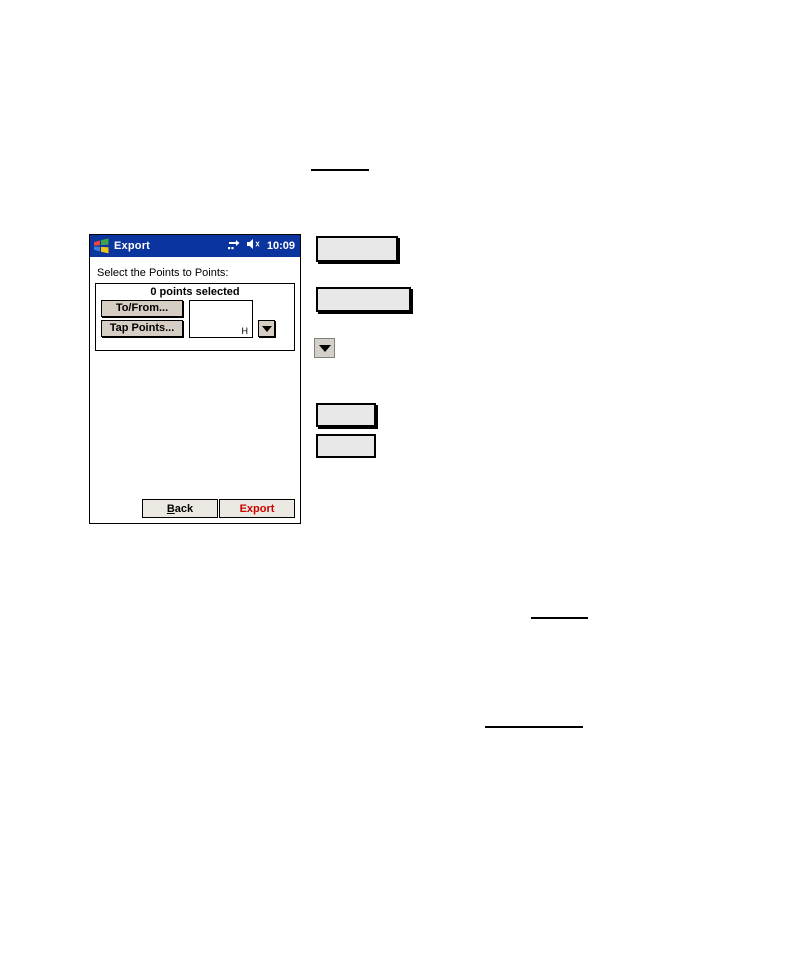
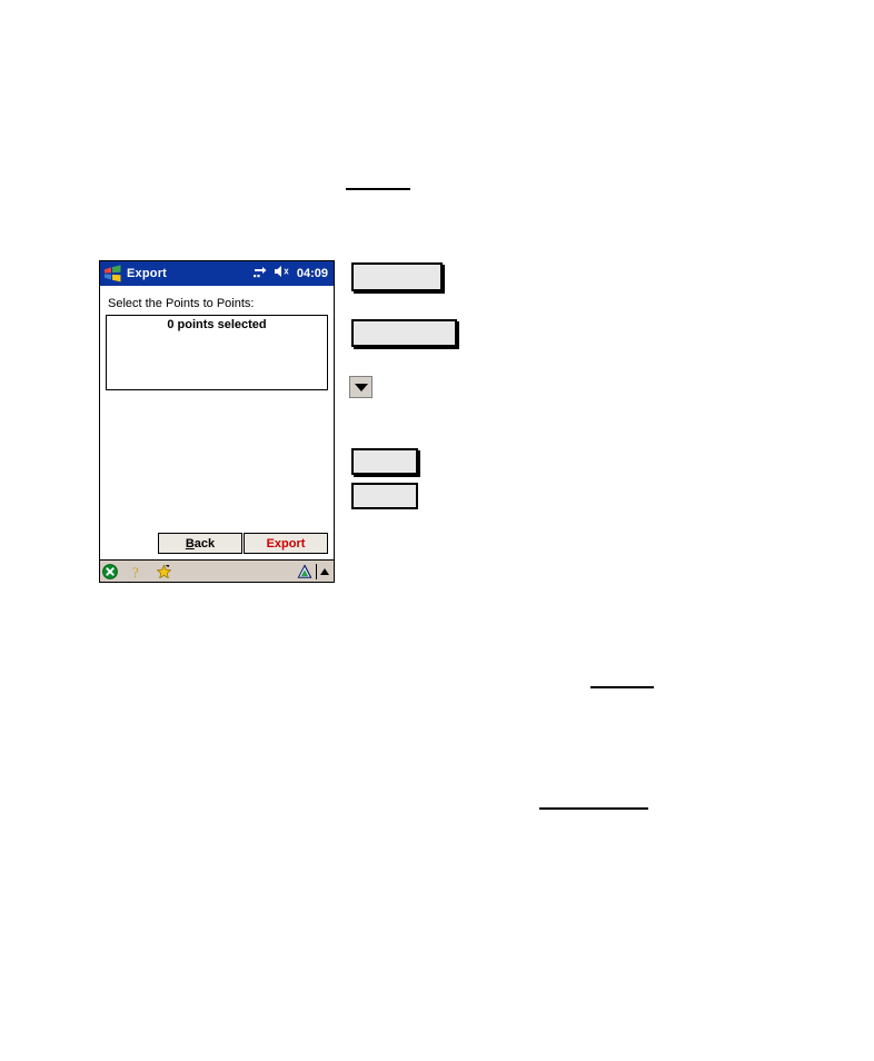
  Export
- 10:09
+ 04:09
  Select the Points to Points:
  0 points selected
- To/From...
- Tap Points...
- H
  B
  ack
  Export
+ ?
